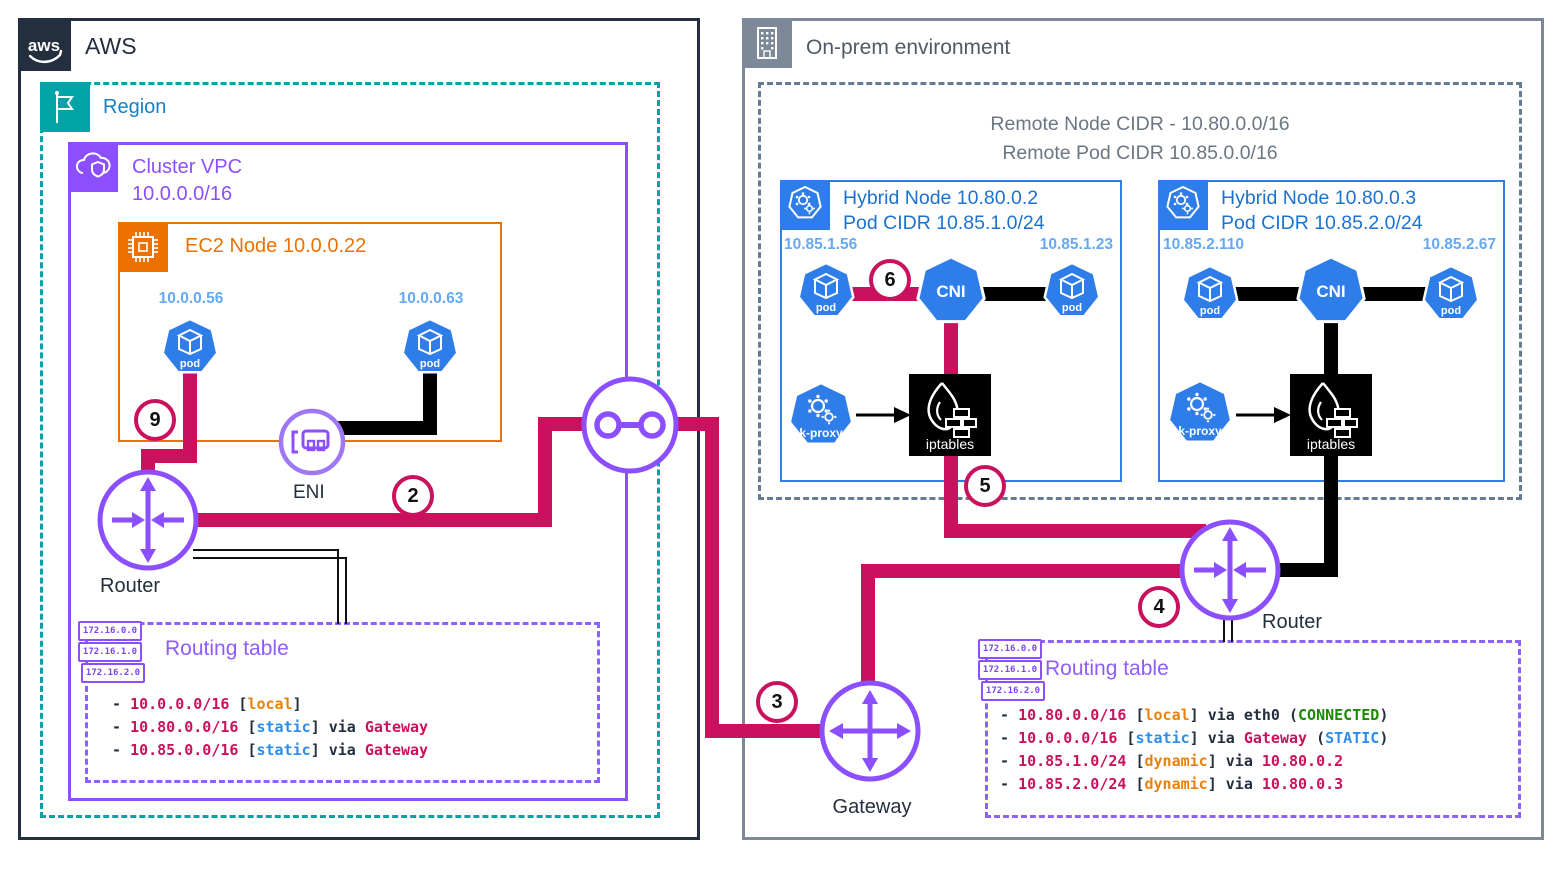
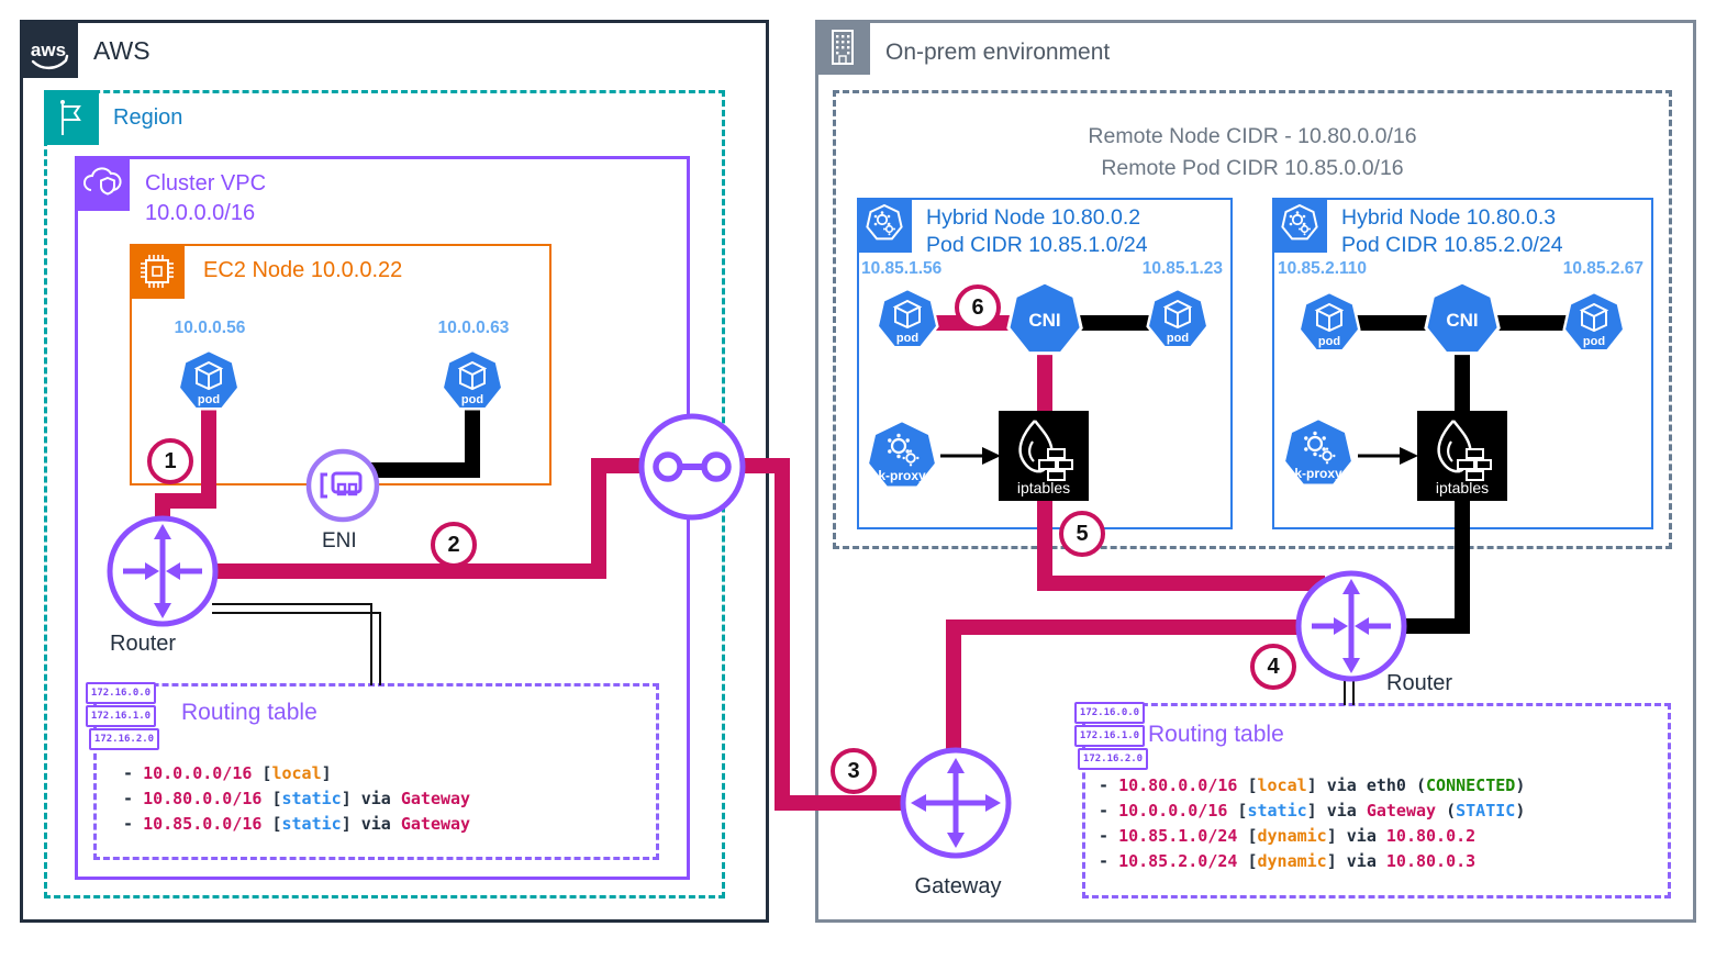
  aws
  AWS
  Region
  Cluster VPC
  10.0.0.0/16
  EC2 Node 10.0.0.22
  10.0.0.56
  10.0.0.63
  On-prem environment
  Remote Node CIDR - 10.80.0.0/16
  Remote Pod CIDR 10.85.0.0/16
  Hybrid Node 10.80.0.2
  Pod CIDR 10.85.1.0/24
  10.85.1.56
  10.85.1.23
  Hybrid Node 10.80.0.3
  Pod CIDR 10.85.2.0/24
  10.85.2.110
  10.85.2.67
  Router
  ENI
  Gateway
  Router
  pod
  pod
  pod
  CNI
  pod
  k-proxy
  iptables
  pod
  CNI
  pod
  k-proxy
  iptables
  172.16.0.0
  172.16.1.0
  172.16.2.0
  Routing table
  - 10.0.0.0/16 [local]
  - 10.80.0.0/16 [static] via Gateway
  - 10.85.0.0/16 [static] via Gateway
  172.16.0.0
  172.16.1.0
  172.16.2.0
  Routing table
  - 10.80.0.0/16 [local] via eth0 (CONNECTED)
  - 10.0.0.0/16 [static] via Gateway (STATIC)
  - 10.85.1.0/24 [dynamic] via 10.80.0.2
  - 10.85.2.0/24 [dynamic] via 10.80.0.3
- 9
+ 1
  2
  3
  4
  5
  6
